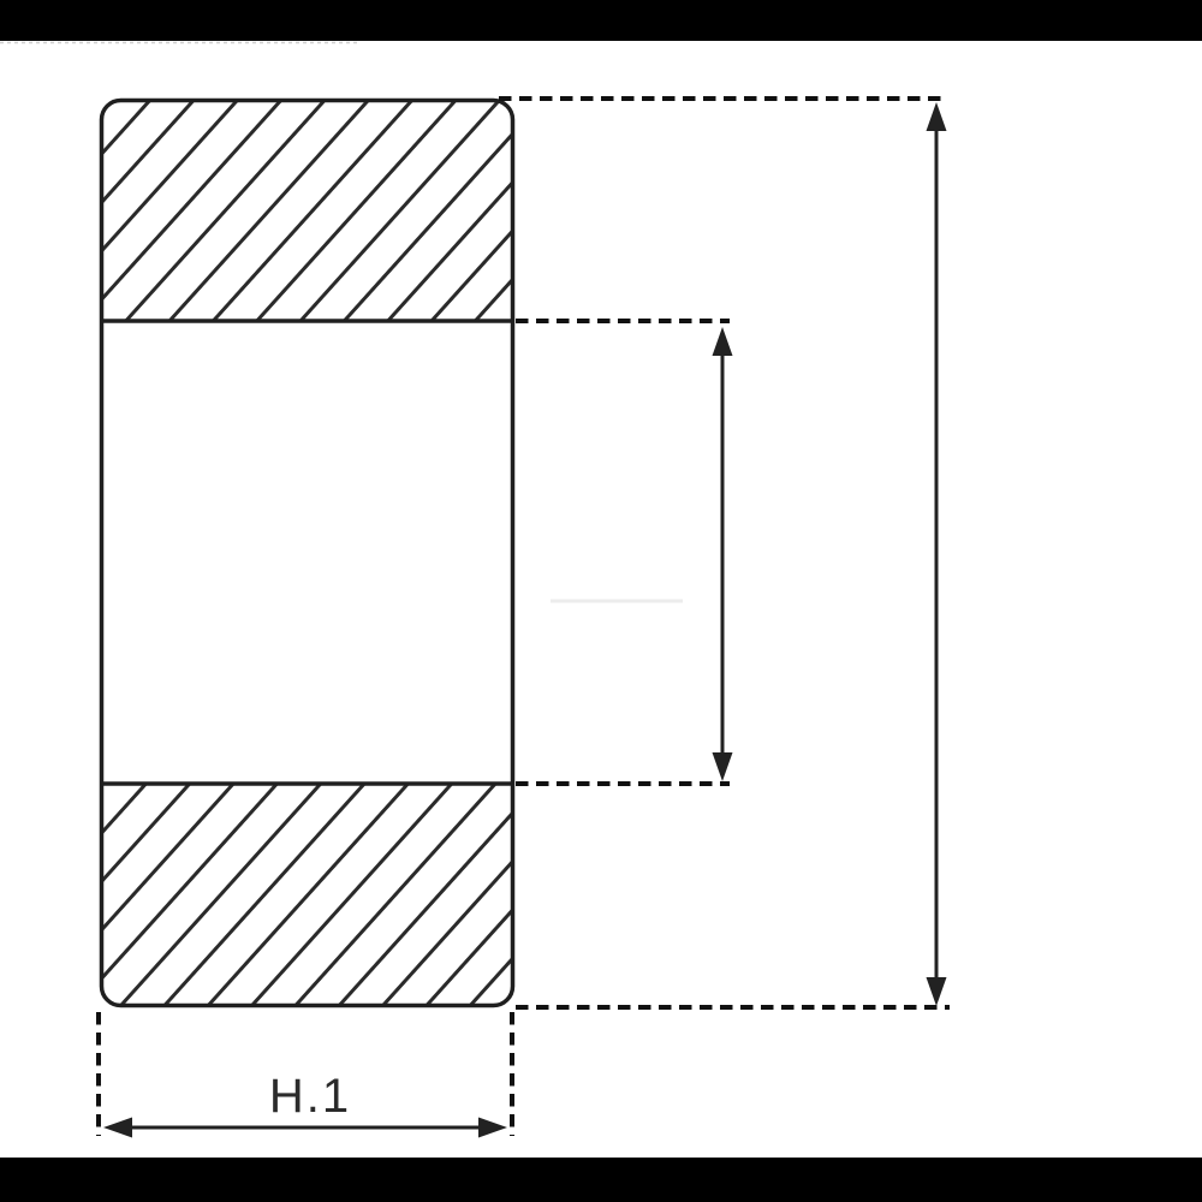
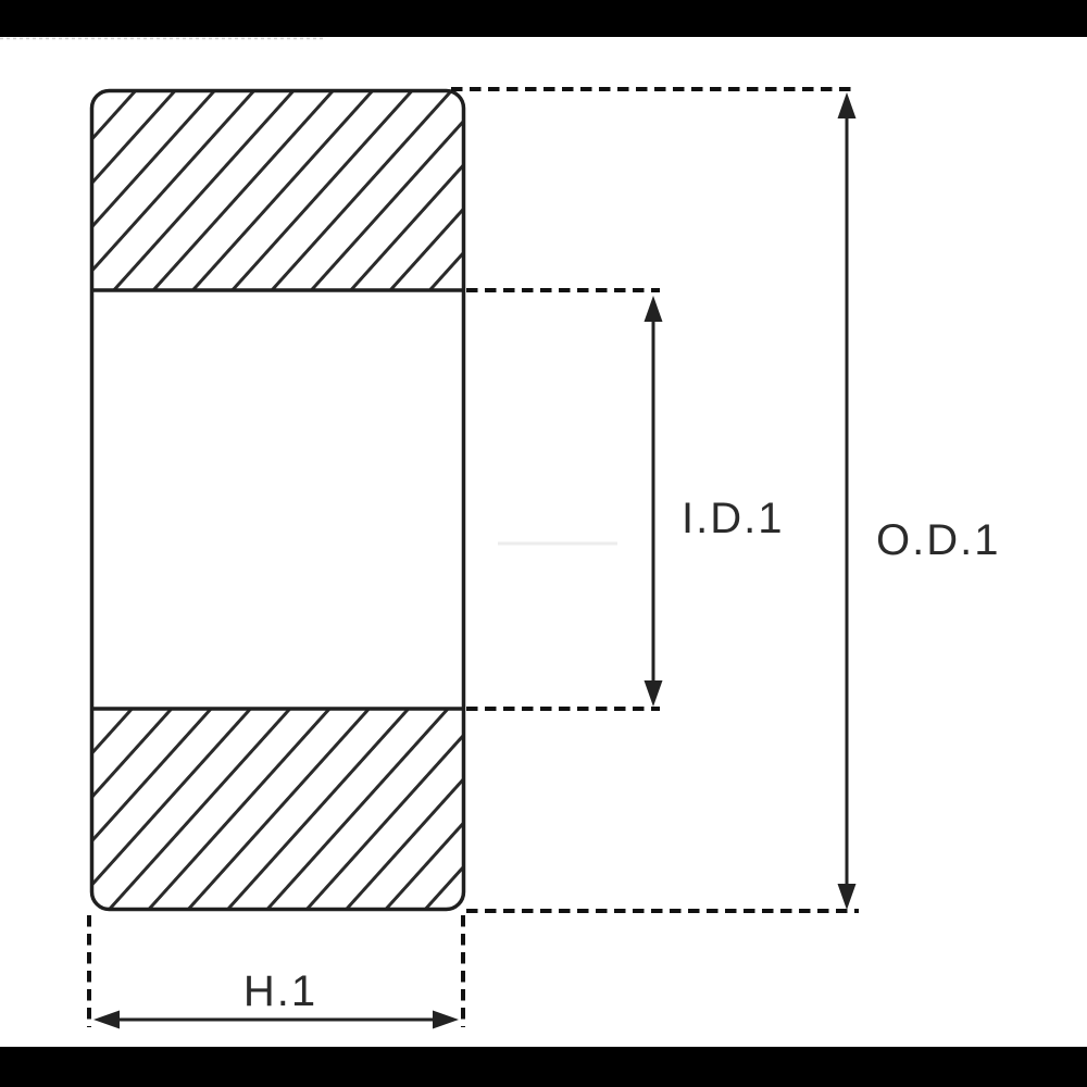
+ I.D.1
+ O.D.1
  H.1
